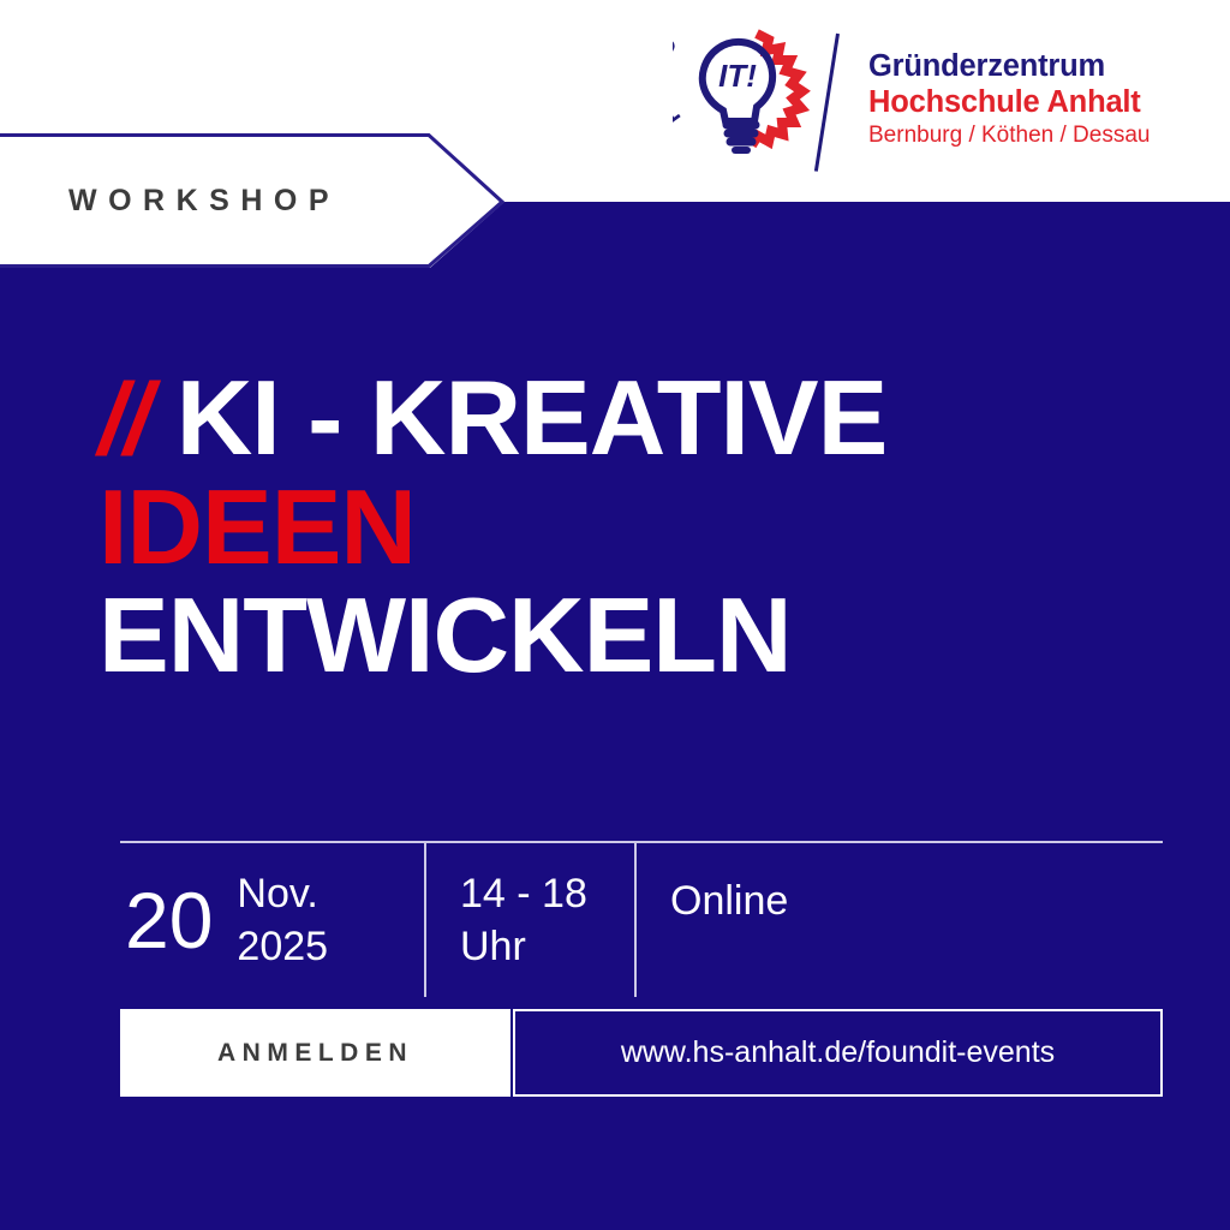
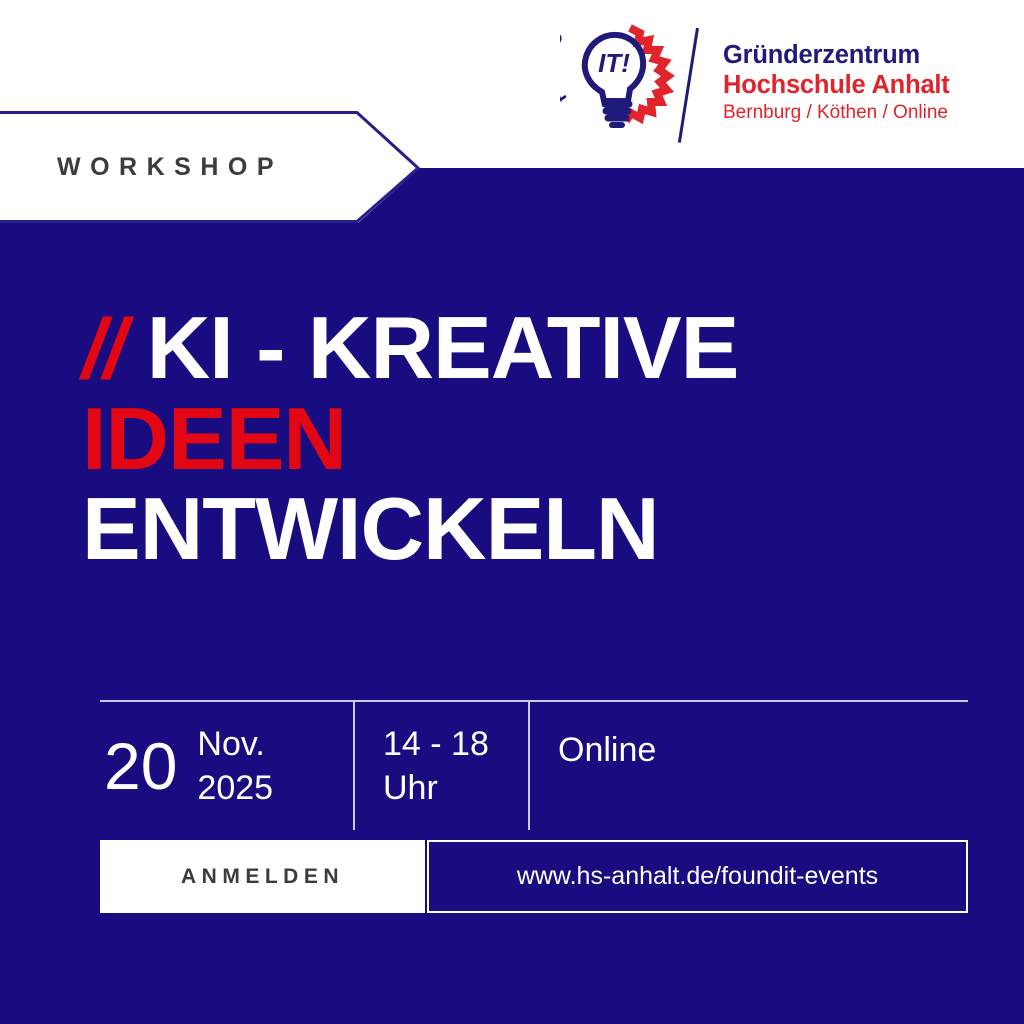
  IT!
  Gründerzentrum
  Hochschule Anhalt
- Bernburg / Köthen / Dessau
+ Bernburg / Köthen / Online
  WORKSHOP
  //
  KI - KREATIVE
  IDEEN
  ENTWICKELN
  20
  Nov.
  2025
  14 - 18
  Uhr
  Online
  ANMELDEN
  www.hs-anhalt.de/foundit-events
